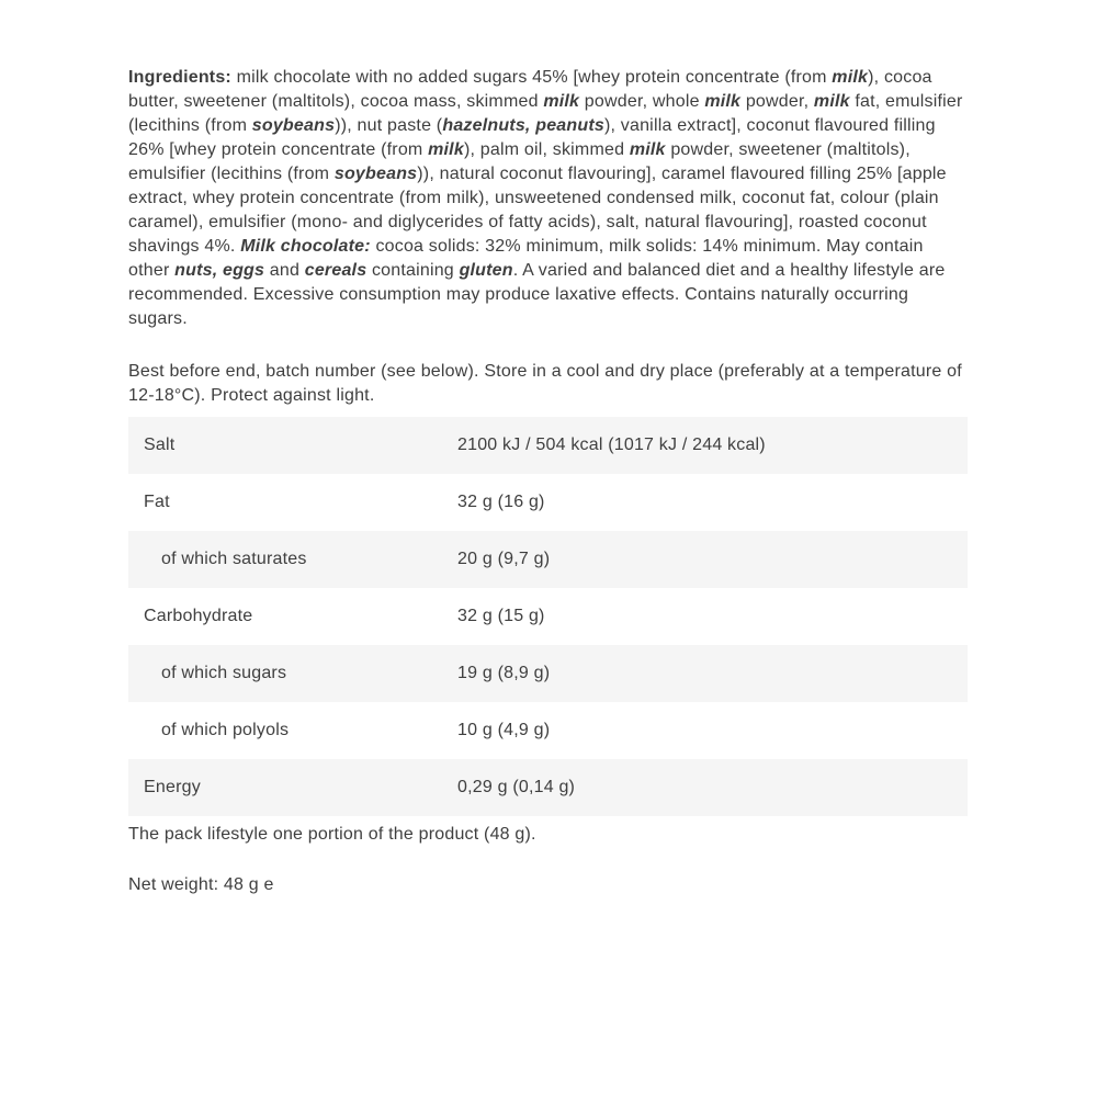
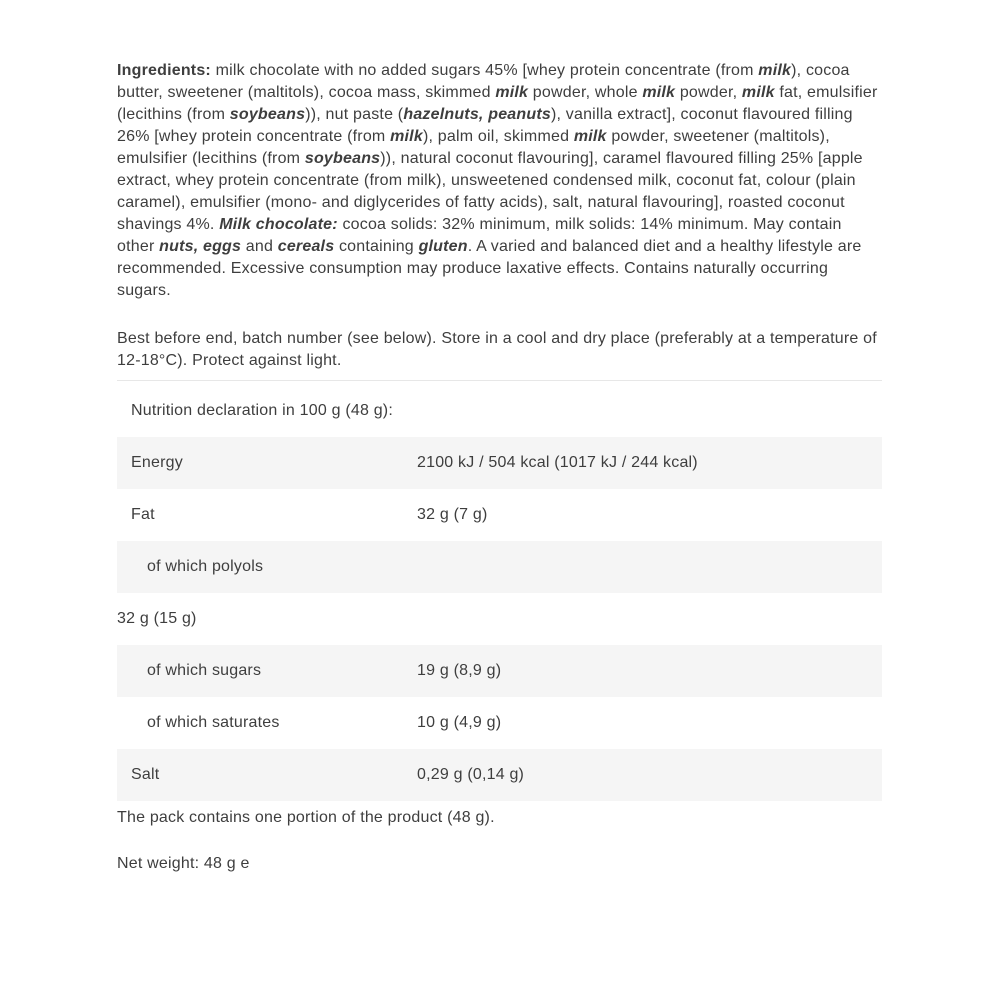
  Ingredients: milk chocolate with no added sugars 45% [whey protein concentrate (from milk), cocoa butter, sweetener (maltitols), cocoa mass, skimmed milk powder, whole milk powder, milk fat, emulsifier (lecithins (from soybeans)), nut paste (hazelnuts, peanuts), vanilla extract], coconut flavoured filling 26% [whey protein concentrate (from milk), palm oil, skimmed milk powder, sweetener (maltitols), emulsifier (lecithins (from soybeans)), natural coconut flavouring], caramel flavoured filling 25% [apple extract, whey protein concentrate (from milk), unsweetened condensed milk, coconut fat, colour (plain caramel), emulsifier (mono- and diglycerides of fatty acids), salt, natural flavouring], roasted coconut shavings 4%. Milk chocolate: cocoa solids: 32% minimum, milk solids: 14% minimum. May contain other nuts, eggs and cereals containing gluten. A varied and balanced diet and a healthy lifestyle are recommended. Excessive consumption may produce laxative effects. Contains naturally occurring sugars.
  Best before end, batch number (see below). Store in a cool and dry place (preferably at a temperature of 12-18°C). Protect against light.
+ Nutrition declaration in 100 g (48 g):
- Salt
+ Energy
  2100 kJ / 504 kcal (1017 kJ / 244 kcal)
  Fat
- 32 g (16 g)
+ 32 g (7 g)
- of which saturates
+ of which polyols
- 20 g (9,7 g)
- Carbohydrate
  32 g (15 g)
  of which sugars
  19 g (8,9 g)
- of which polyols
+ of which saturates
  10 g (4,9 g)
- Energy
+ Salt
  0,29 g (0,14 g)
- The pack lifestyle one portion of the product (48 g).
+ The pack contains one portion of the product (48 g).
  Net weight: 48 g e
